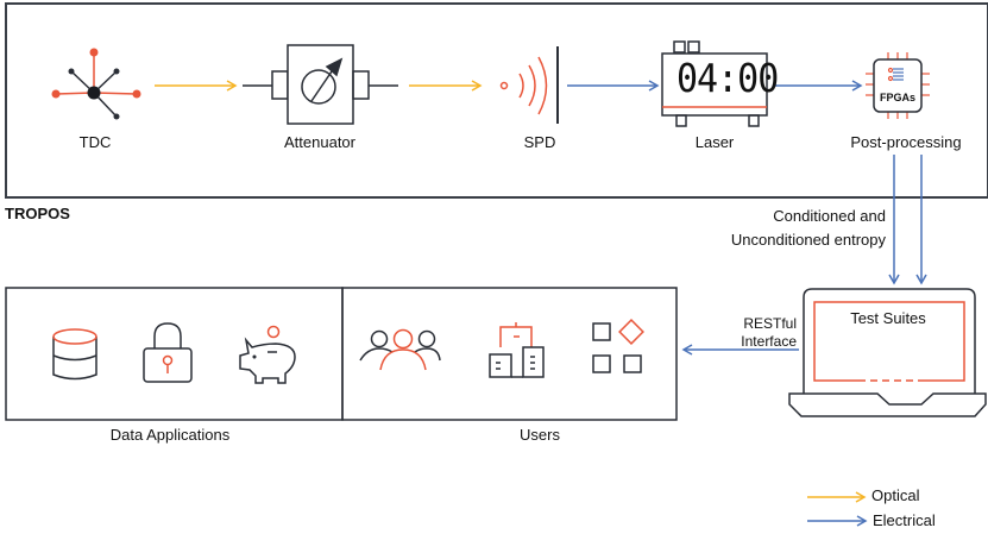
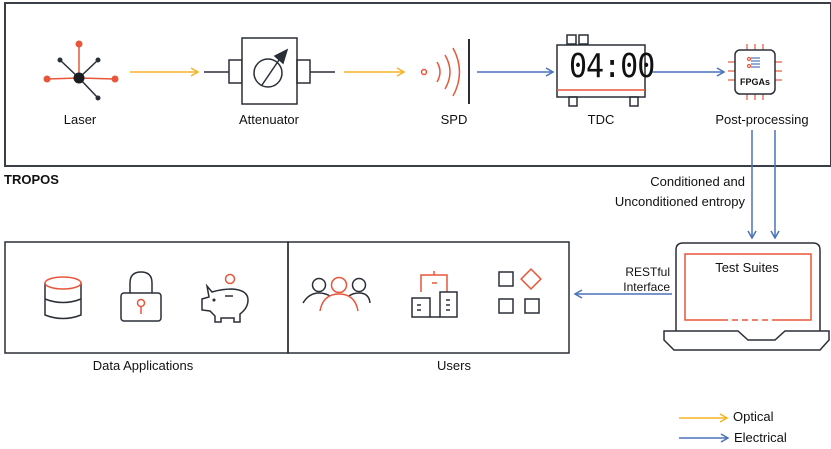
  04:00
  FPGAs
- TDC
+ Laser
  Attenuator
  SPD
- Laser
+ TDC
  Post-processing
  TROPOS
  Conditioned and
  Unconditioned entropy
  Test Suites
  RESTful
  Interface
  Data Applications
  Users
  Optical
  Electrical
